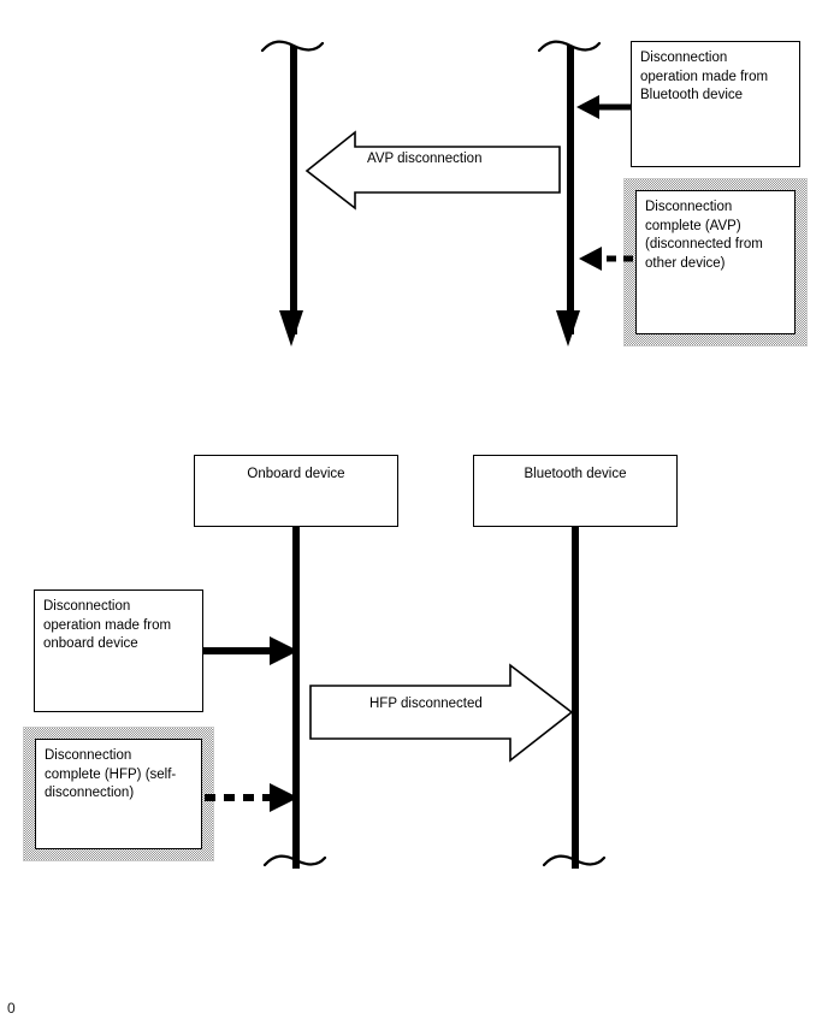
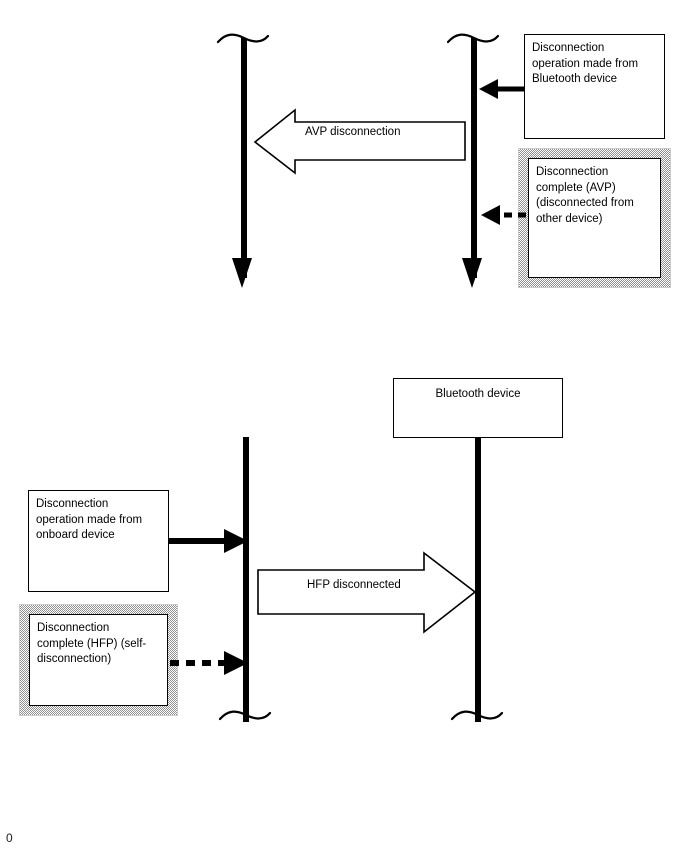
  Disconnection
  operation made from
  Bluetooth device
  Disconnection
  complete (AVP)
  (disconnected from
  other device)
  AVP disconnection
- Onboard device
  Bluetooth device
  Disconnection
  operation made from
  onboard device
  Disconnection
  complete (HFP) (self-
  disconnection)
  HFP disconnected
  0
